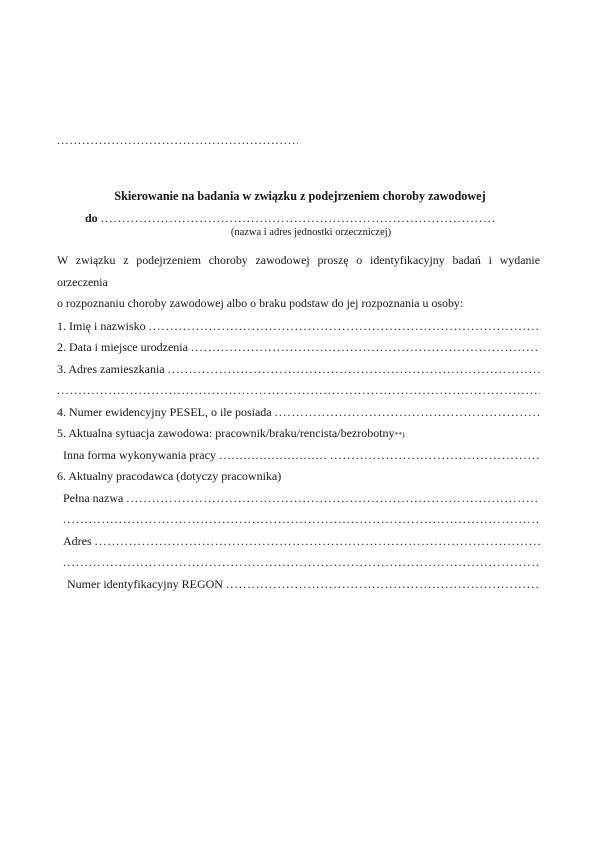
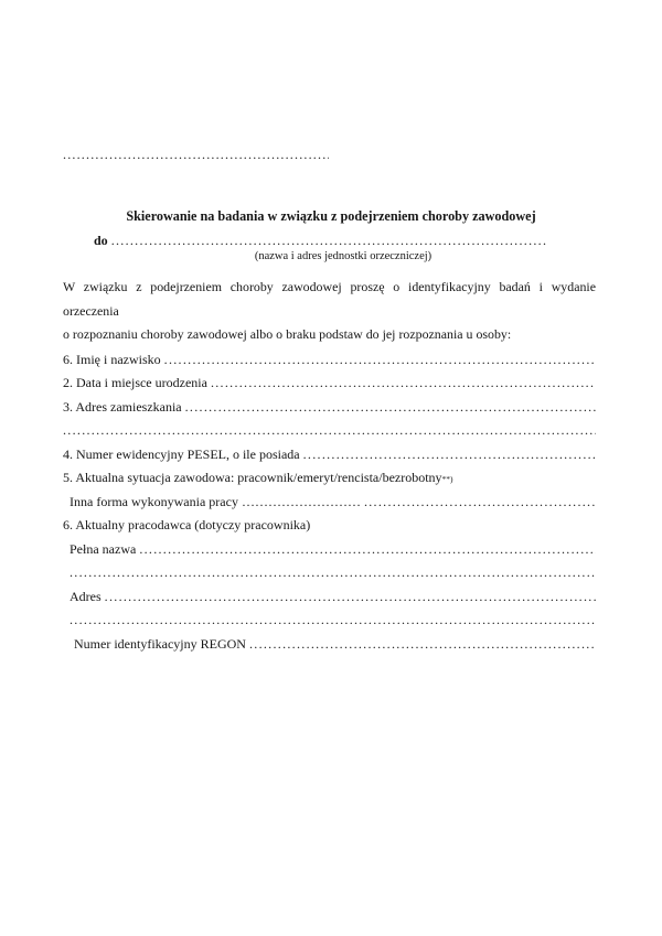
  Skierowanie na badania w związku z podejrzeniem choroby zawodowej
  do
  (nazwa i adres jednostki orzeczniczej)
  W związku z podejrzeniem choroby zawodowej proszę o identyfikacyjny badań i wydanie orzeczenia
  o rozpoznaniu choroby zawodowej albo o braku podstaw do jej rozpoznania u osoby:
- 1. Imię i nazwisko
+ 6. Imię i nazwisko
  2. Data i miejsce urodzenia
  3. Adres zamieszkania
  4. Numer ewidencyjny PESEL, o ile posiada
- 5. Aktualna sytuacja zawodowa: pracownik/braku/rencista/bezrobotny
+ 5. Aktualna sytuacja zawodowa: pracownik/emeryt/rencista/bezrobotny
  **)
  Inna forma wykonywania pracy
  ………………………
  6. Aktualny pracodawca (dotyczy pracownika)
  Pełna nazwa
  Adres
  Numer identyfikacyjny REGON
